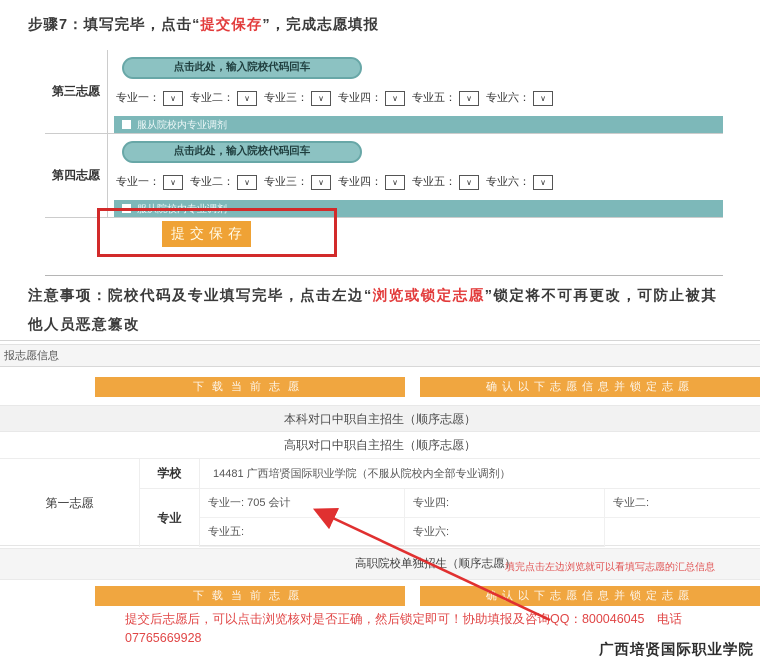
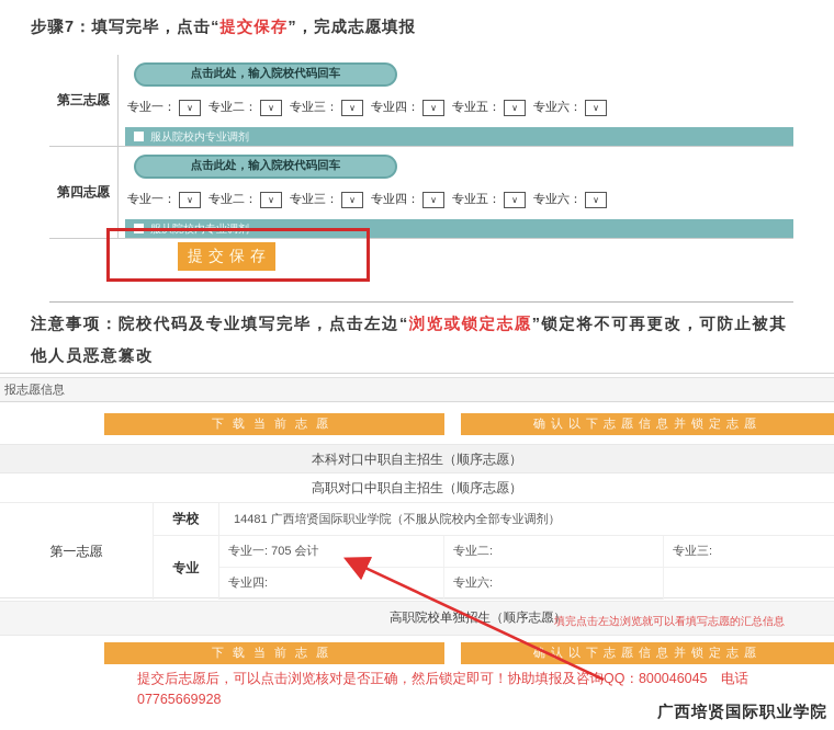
  步骤7：填写完毕，点击“提交保存”，完成志愿填报
  第三志愿
  点击此处，输入院校代码回车
  专业一：
  ∨
  专业二：
  ∨
  专业三：
  ∨
  专业四：
  ∨
  专业五：
  ∨
  专业六：
  ∨
  服从院校内专业调剂
  第四志愿
  点击此处，输入院校代码回车
  专业一：
  ∨
  专业二：
  ∨
  专业三：
  ∨
  专业四：
  ∨
  专业五：
  ∨
  专业六：
  ∨
  服从院校内专业调剂
  提交保存
  注意事项：院校代码及专业填写完毕，点击左边“浏览或锁定志愿”锁定将不可再更改，可防止被其他人员恶意篡改
  报志愿信息
  下载当前志愿
  确认以下志愿信息并锁定志愿
  本科对口中职自主招生（顺序志愿）
  高职对口中职自主招生（顺序志愿）
  第一志愿
  学校
  14481 广西培贤国际职业学院（不服从院校内全部专业调剂）
  专业
  专业一: 705 会计
- 专业四:
+ 专业二:
+ 专业三:
- 专业二:
+ 专业四:
- 专业五:
  专业六:
  高职院校单独生（顺序志愿）
  填完点击左边浏览就可以看填写志愿的汇总信息
  下载当前志愿
  确认以下志愿信息并锁定志愿
  提交后志愿后，可以点击浏览核对是否正确，然后锁定即可！协助填报及咨询QQ：800046045 电话
  07765669928
  广西培贤国际职业学院
